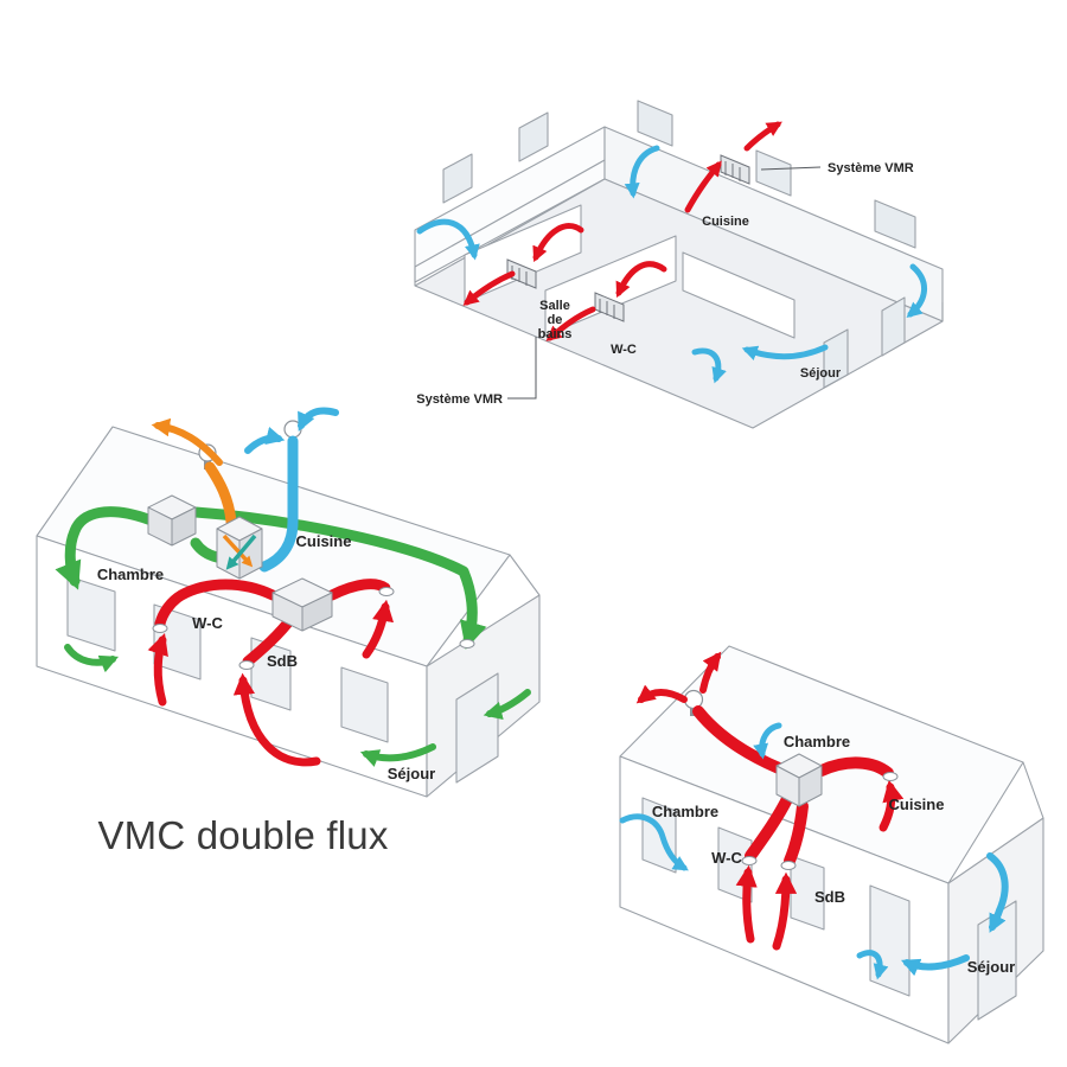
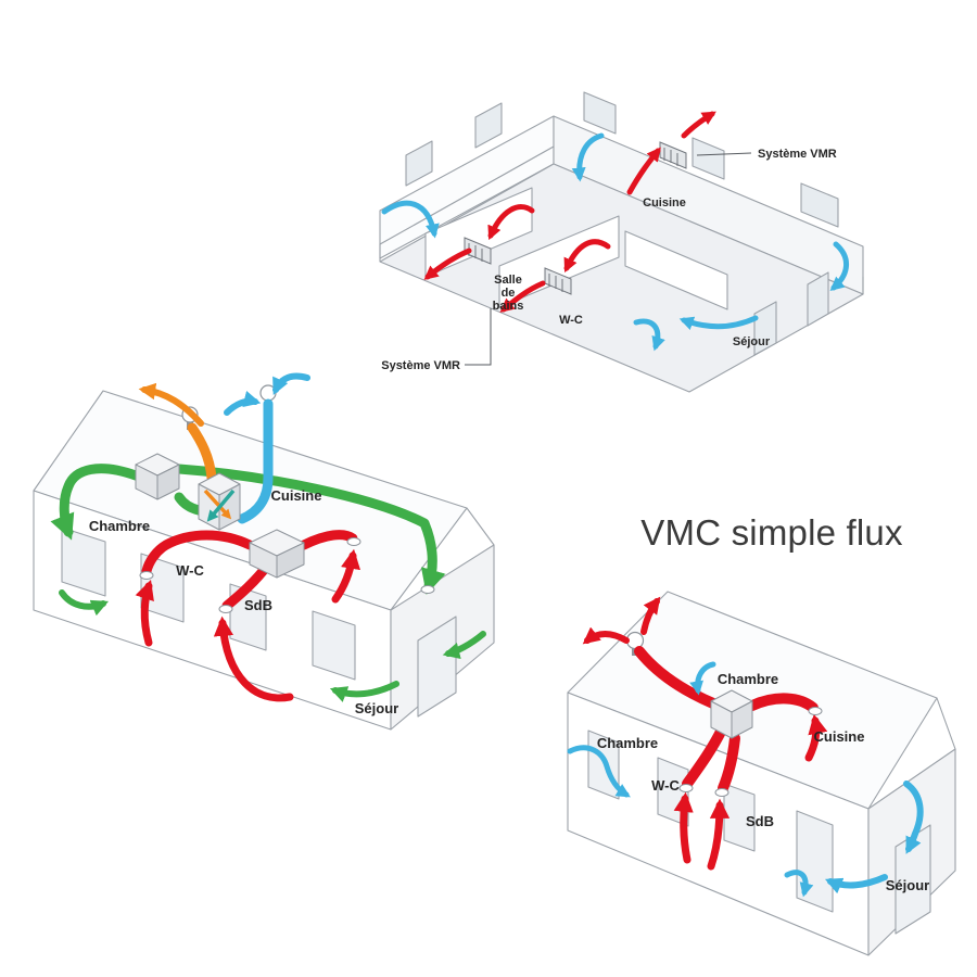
  Système VMR
  Système VMR
  Cuisine
  Salle
  de
  bains
  W-C
  Séjour
  Chambre
  Cuisine
  W-C
  SdB
  Séjour
- VMC double flux
  Chambre
  Chambre
  Cuisine
  W-C
  SdB
  Séjour
+ VMC simple flux
